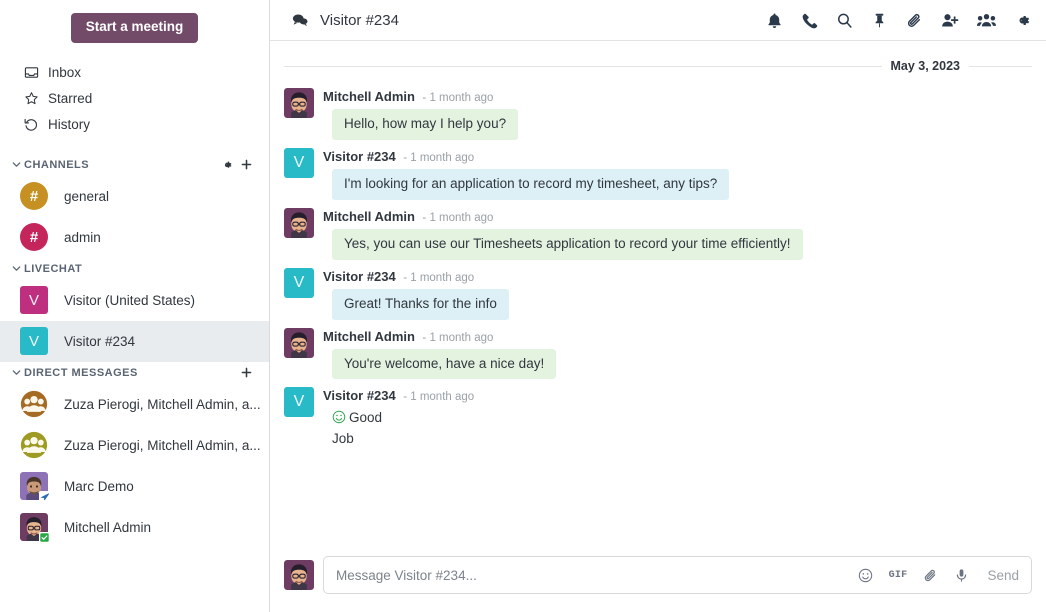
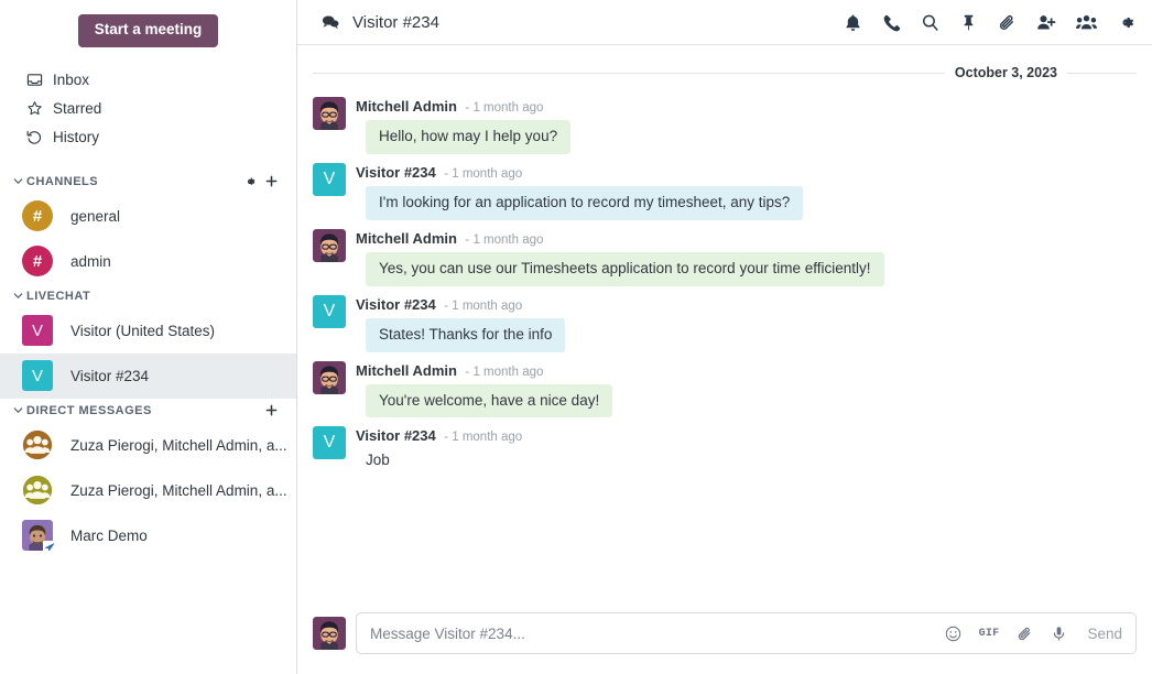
  Start a meeting
  Inbox
  Starred
  History
  CHANNELS
  #
  general
  #
  admin
  LIVECHAT
  V
  Visitor (United States)
  V
  Visitor #234
  DIRECT MESSAGES
  Zuza Pierogi, Mitchell Admin, a...
  Zuza Pierogi, Mitchell Admin, a...
  Marc Demo
- Mitchell Admin
  Visitor #234
- May 3, 2023
+ October 3, 2023
  Mitchell Admin - 1 month ago
  Hello, how may I help you?
  V
  Visitor #234 - 1 month ago
  I'm looking for an application to record my timesheet, any tips?
  Mitchell Admin - 1 month ago
  Yes, you can use our Timesheets application to record your time efficiently!
  V
  Visitor #234 - 1 month ago
- Great! Thanks for the info
+ States! Thanks for the info
  Mitchell Admin - 1 month ago
  You're welcome, have a nice day!
  V
  Visitor #234 - 1 month ago
- Good
  Job
  Message Visitor #234...
  GIF
  Send
